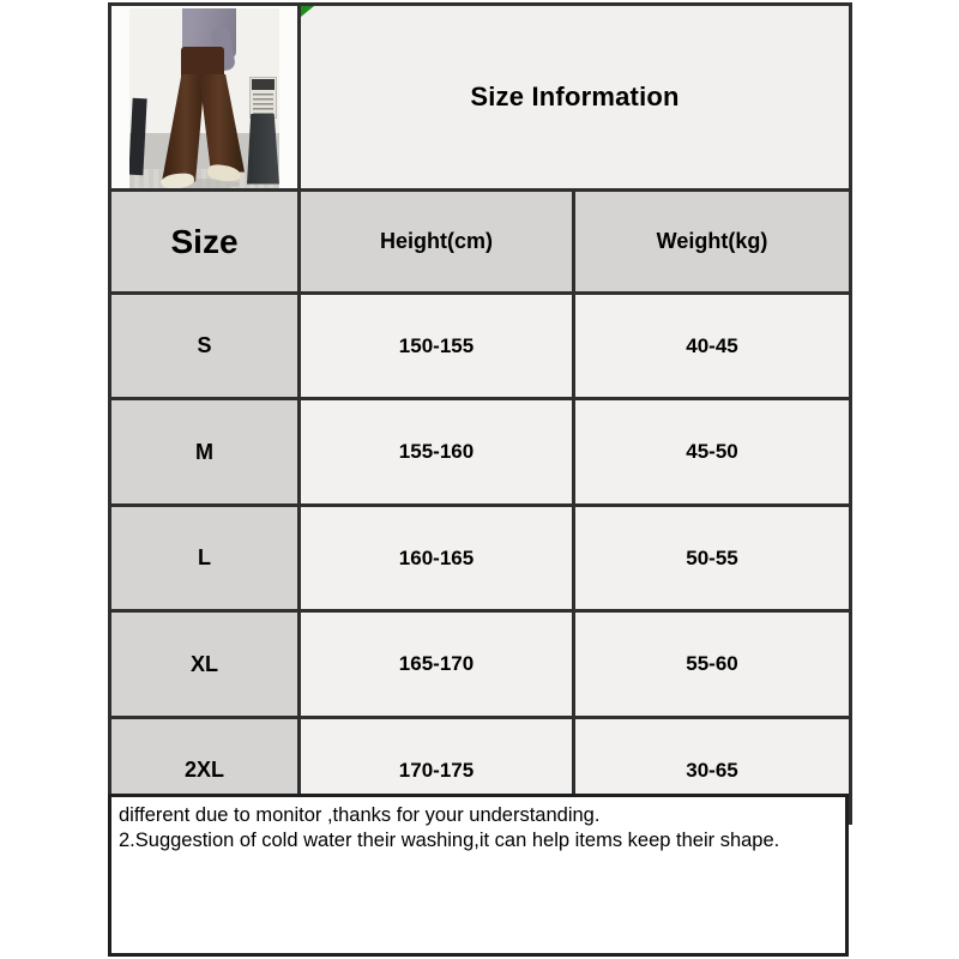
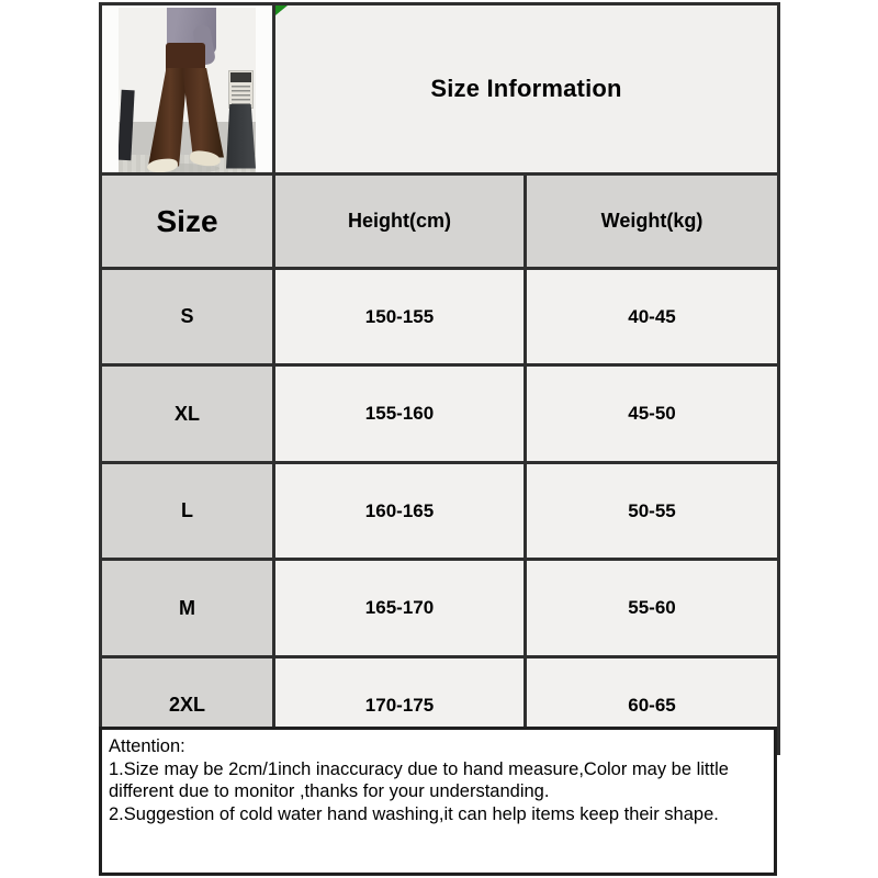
  	Size Information
  Size	Height(cm)	Weight(kg)
  S	150-155	40-45
- M	155-160	45-50
+ XL	155-160	45-50
  L	160-165	50-55
- XL	165-170	55-60
+ M	165-170	55-60
- 2XL	170-175	30-65
+ 2XL	170-175	60-65
+ Attention:
+ 1.Size may be 2cm/1inch inaccuracy due to hand measure,Color may be little
  different due to monitor ,thanks for your understanding.
- 2.Suggestion of cold water their washing,it can help items keep their shape.
+ 2.Suggestion of cold water hand washing,it can help items keep their shape.
